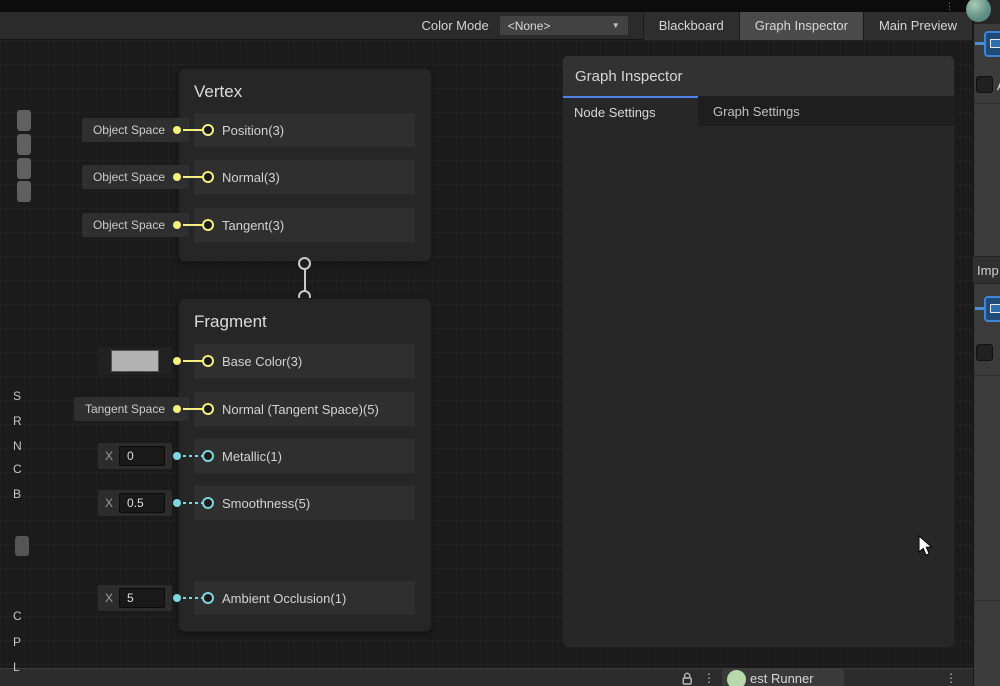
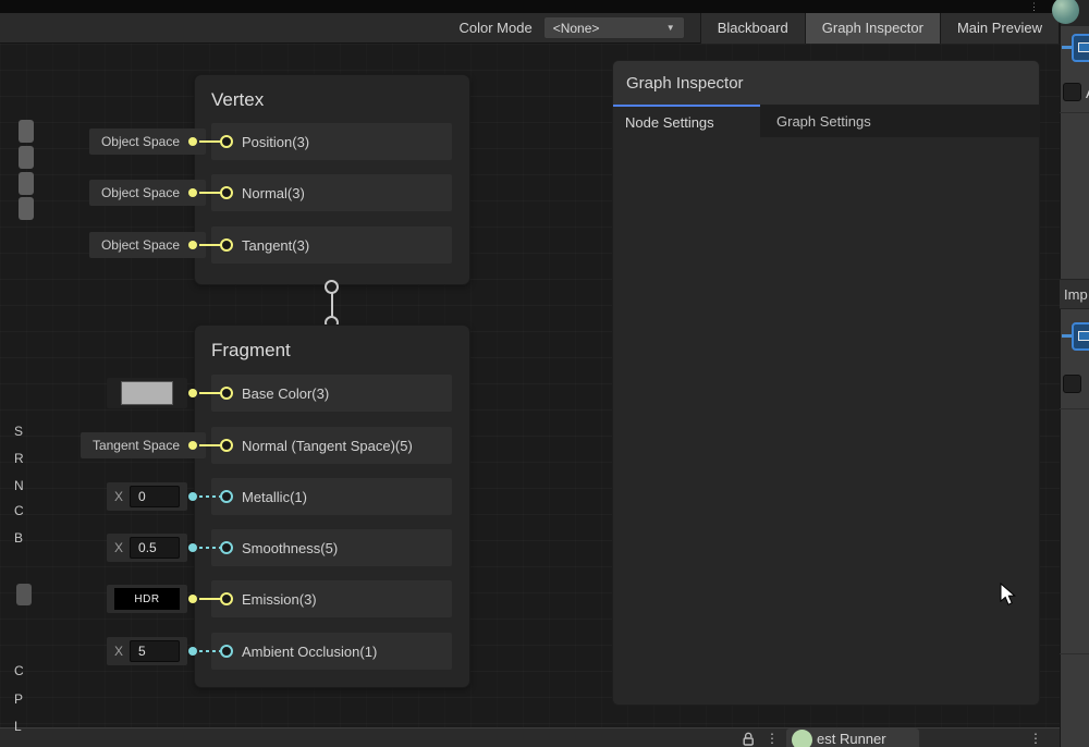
  ⋮
  Color Mode
  <None>
  ▼
  Blackboard
  Graph Inspector
  Main Preview
  Vertex
  Fragment
  Graph Inspector
  Node Settings
  Graph Settings
  Position(3)
  Object Space
  Normal(3)
  Object Space
  Tangent(3)
  Object Space
  Base Color(3)
  Normal (Tangent Space)(5)
  Tangent Space
  Metallic(1)
  X
  0
  Smoothness(5)
  X
  0.5
+ Emission(3)
+ HDR
  Ambient Occlusion(1)
  X
  5
  Imp
  ⋮
  est Runner
  ⋮
  S
  R
  N
  C
  B
  C
  P
  L
